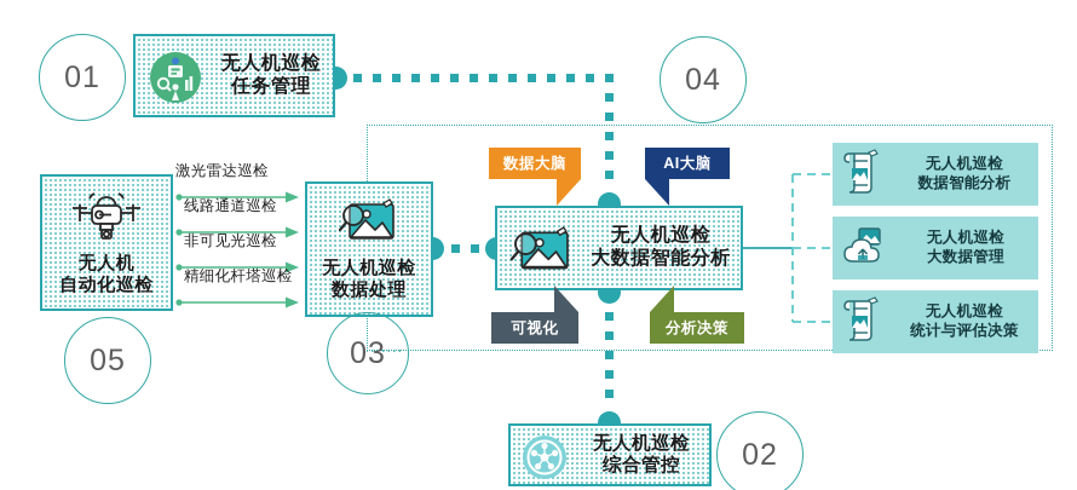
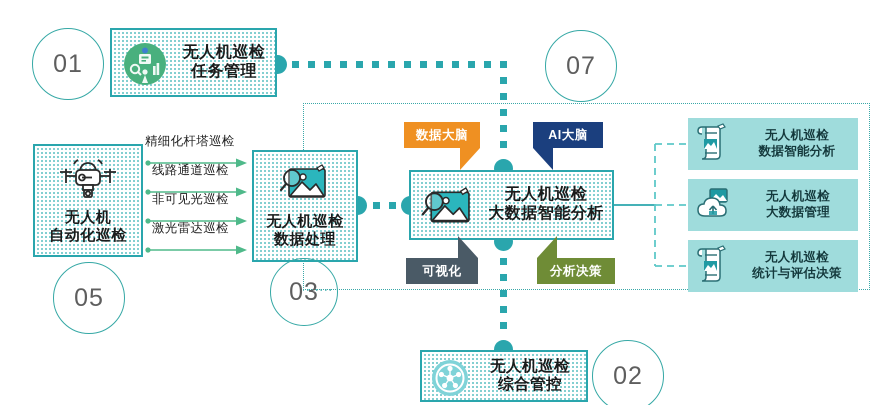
  01
  无人机巡检
  任务管理
  无人机
  自动化巡检
  05
- 激光雷达巡检
+ 精细化杆塔巡检
  线路通道巡检
  非可见光巡检
- 精细化杆塔巡检
+ 激光雷达巡检
  无人机巡检
  数据处理
  03
- 04
+ 07
  无人机巡检
  大数据智能分析
  数据大脑
  AI大脑
  可视化
  分析决策
  无人机巡检
  数据智能分析
  无人机巡检
  大数据管理
  无人机巡检
  统计与评估决策
  无人机巡检
  综合管控
  02
